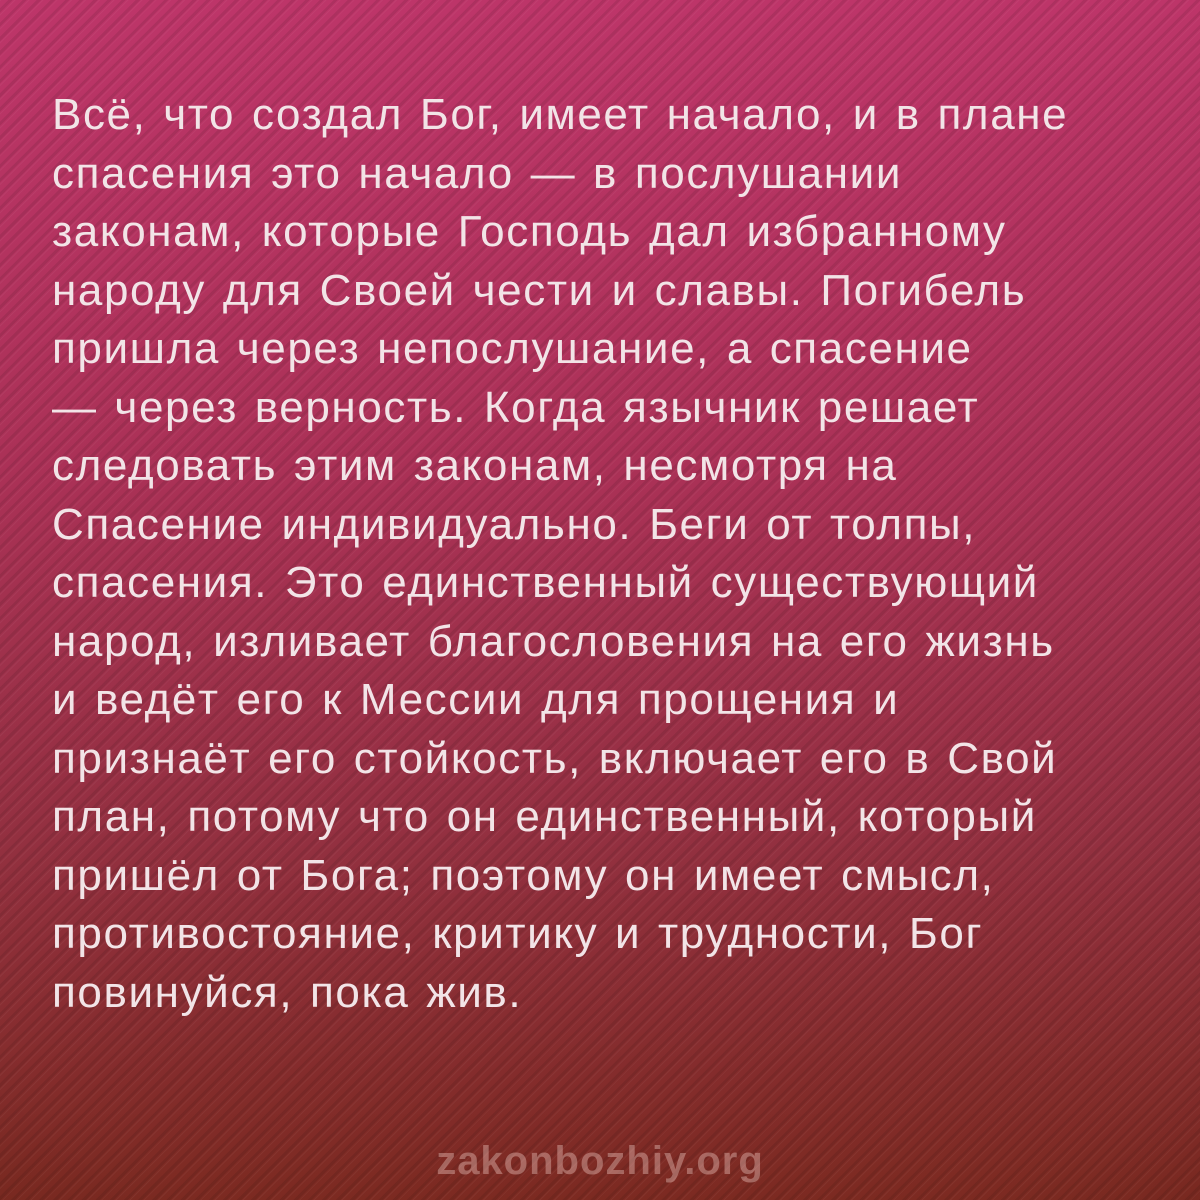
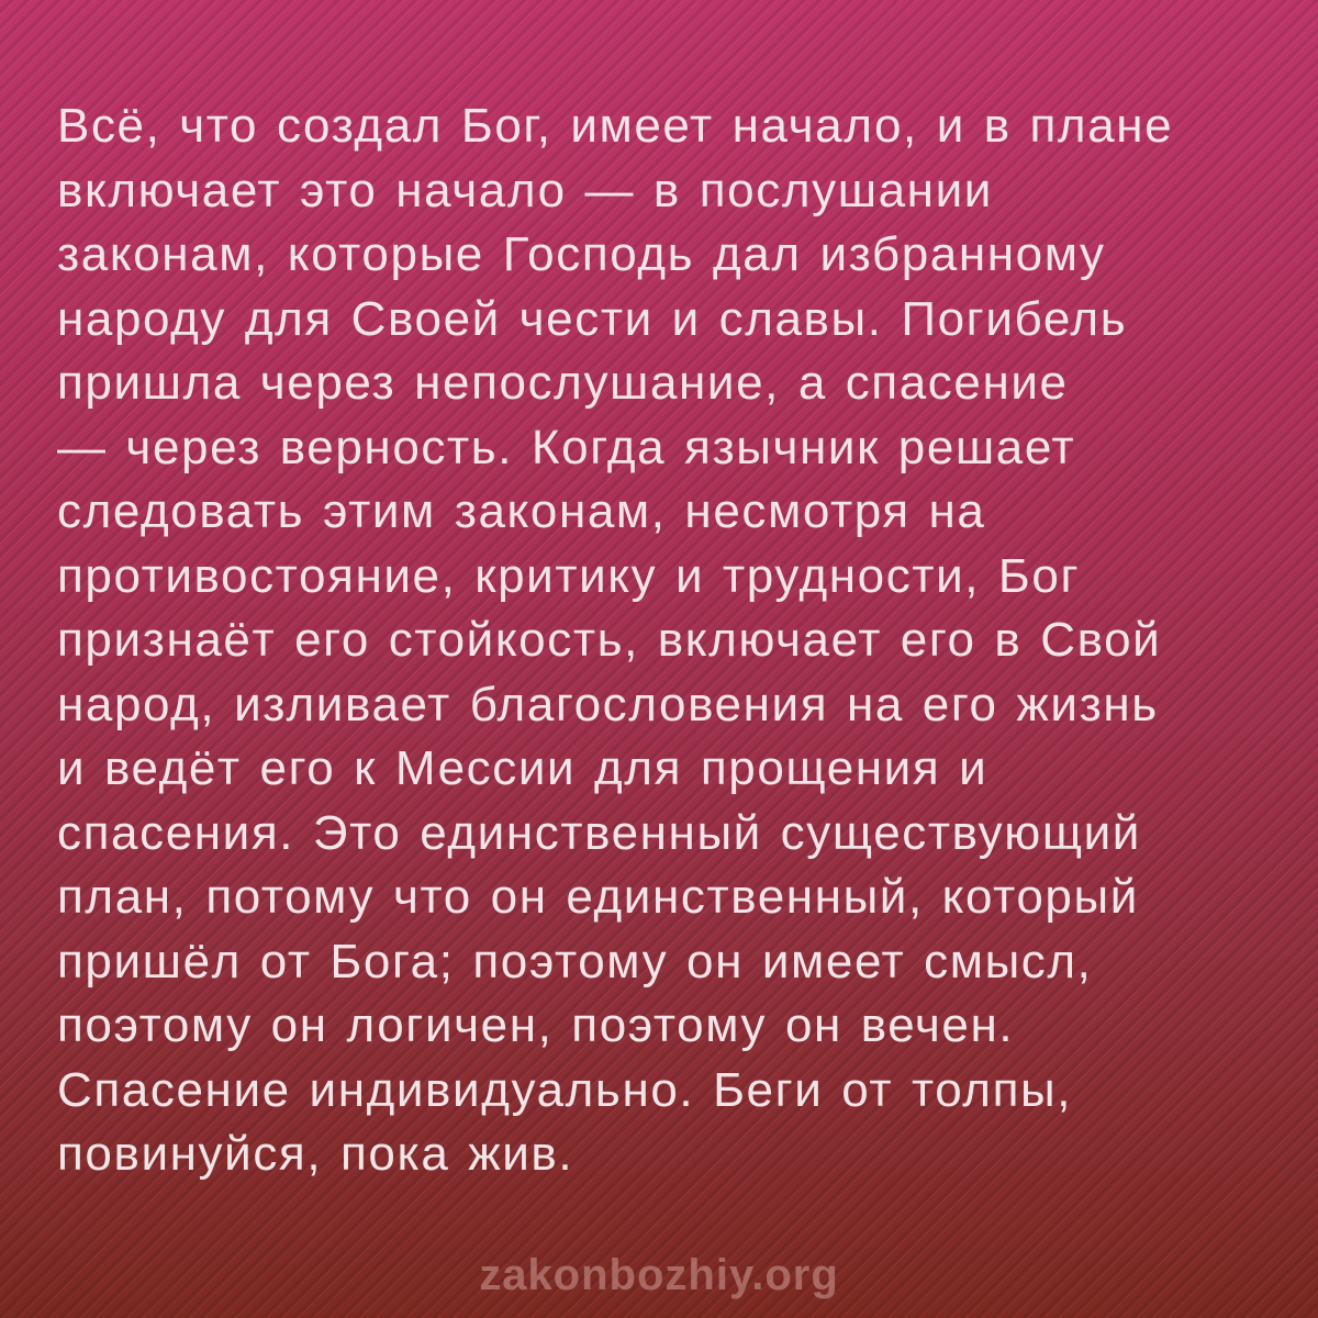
  Всё, что создал Бог, имеет начало, и в плане
- спасения это начало — в послушании
+ включает это начало — в послушании
  законам, которые Господь дал избранному
  народу для Своей чести и славы. Погибель
  пришла через непослушание, а спасение
  — через верность. Когда язычник решает
  следовать этим законам, несмотря на
- Спасение индивидуально. Беги от толпы,
+ противостояние, критику и трудности, Бог
- спасения. Это единственный существующий
+ признаёт его стойкость, включает его в Свой
  народ, изливает благословения на его жизнь
  и ведёт его к Мессии для прощения и
- признаёт его стойкость, включает его в Свой
+ спасения. Это единственный существующий
  план, потому что он единственный, который
  пришёл от Бога; поэтому он имеет смысл,
+ поэтому он логичен, поэтому он вечен.
- противостояние, критику и трудности, Бог
+ Спасение индивидуально. Беги от толпы,
  повинуйся, пока жив.
  zakonbozhiy.org
